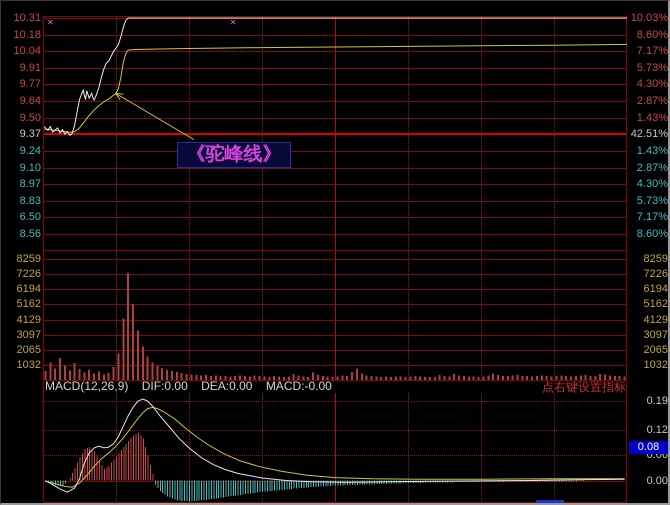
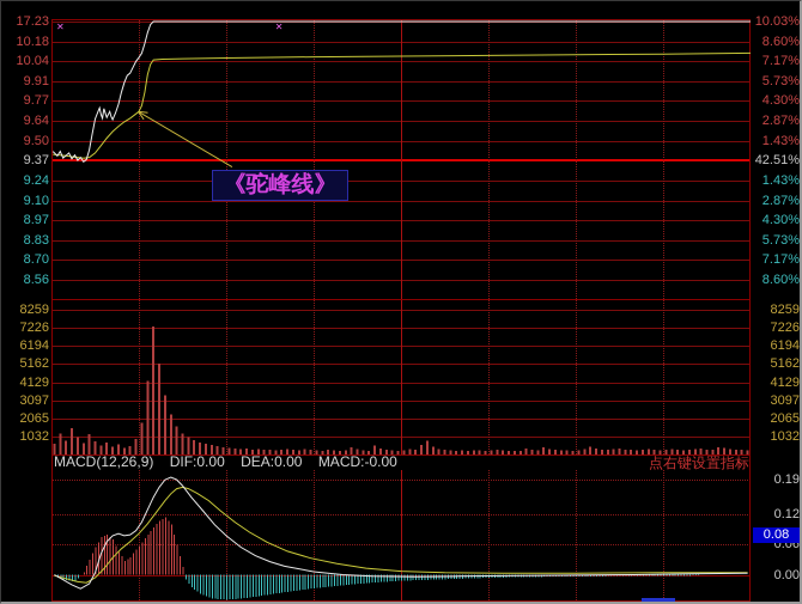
  《驼峰线》
  MACD(12,26,9) DIF:0.00 DEA:0.00 MACD:-0.00
  点右键设置指标
- 10.31
+ 17.23
  10.03%
  10.18
  8.60%
  10.04
  7.17%
  9.91
  5.73%
  9.77
  4.30%
  9.64
  2.87%
  9.50
  1.43%
  9.37
  42.51%
  9.24
  1.43%
  9.10
  2.87%
  8.97
  4.30%
  8.83
  5.73%
- 6.50
+ 8.70
  7.17%
  8.56
  8.60%
  8259
  8259
  7226
  7226
  6194
  6194
  5162
  5162
  4129
  4129
  3097
  3097
  2065
  2065
  1032
  1032
  0.19
  0.12
  0.08
  0.06
  0.00
  ✕
  ✕
